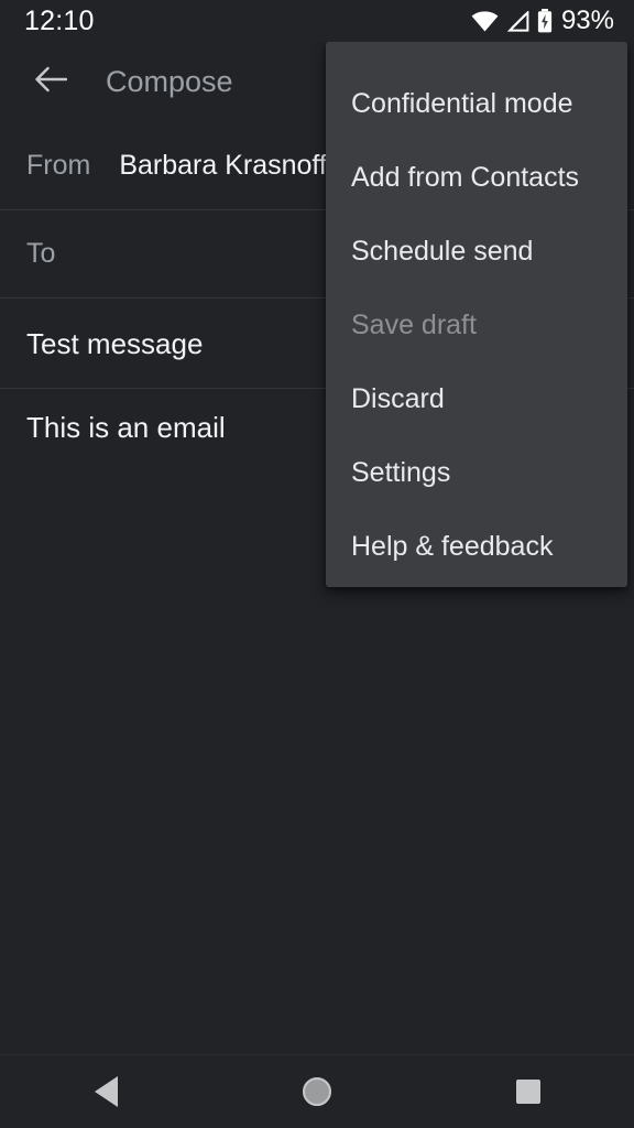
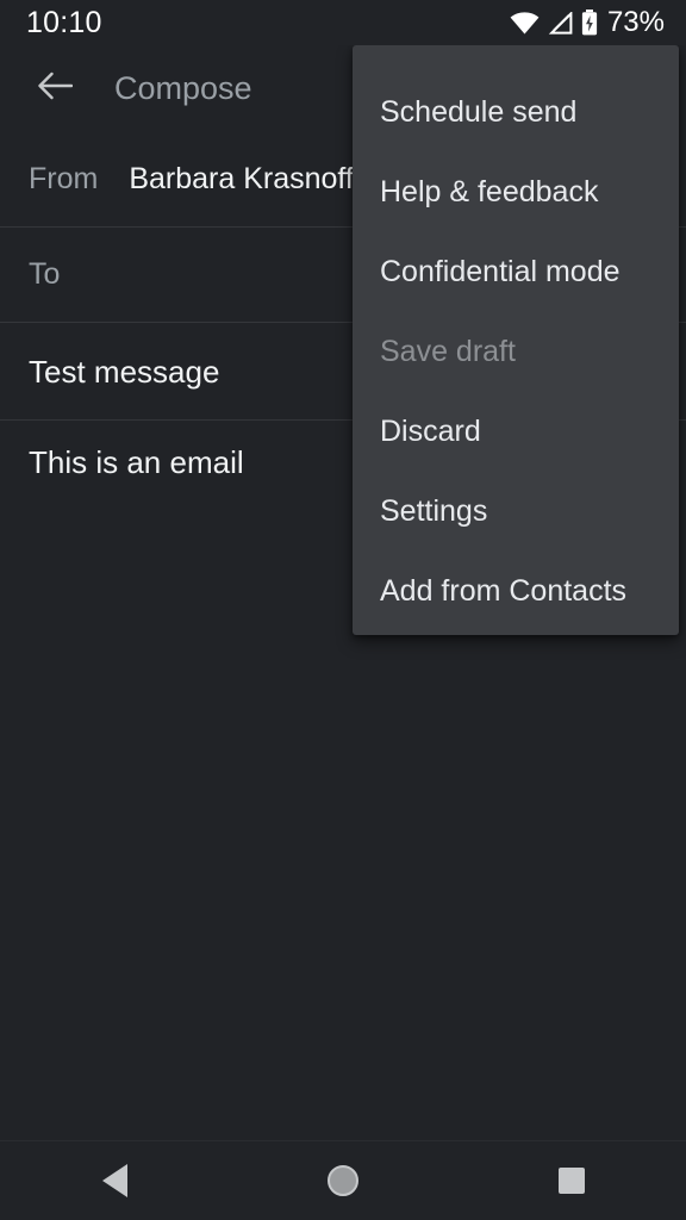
- 12:10
+ 10:10
- 93%
+ 73%
  Compose
  From
  Barbara Krasnoff
  To
  Test message
  This is an email
- Confidential mode
+ Schedule send
- Add from Contacts
+ Help & feedback
- Schedule send
+ Confidential mode
  Save draft
  Discard
  Settings
- Help & feedback
+ Add from Contacts
